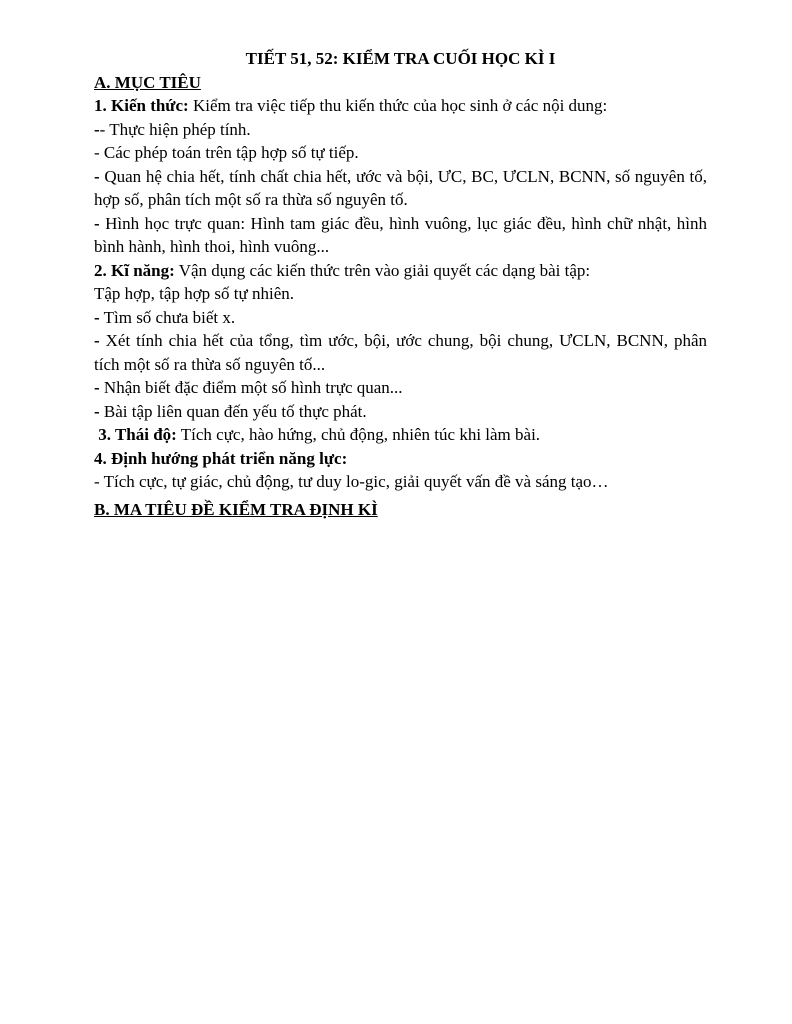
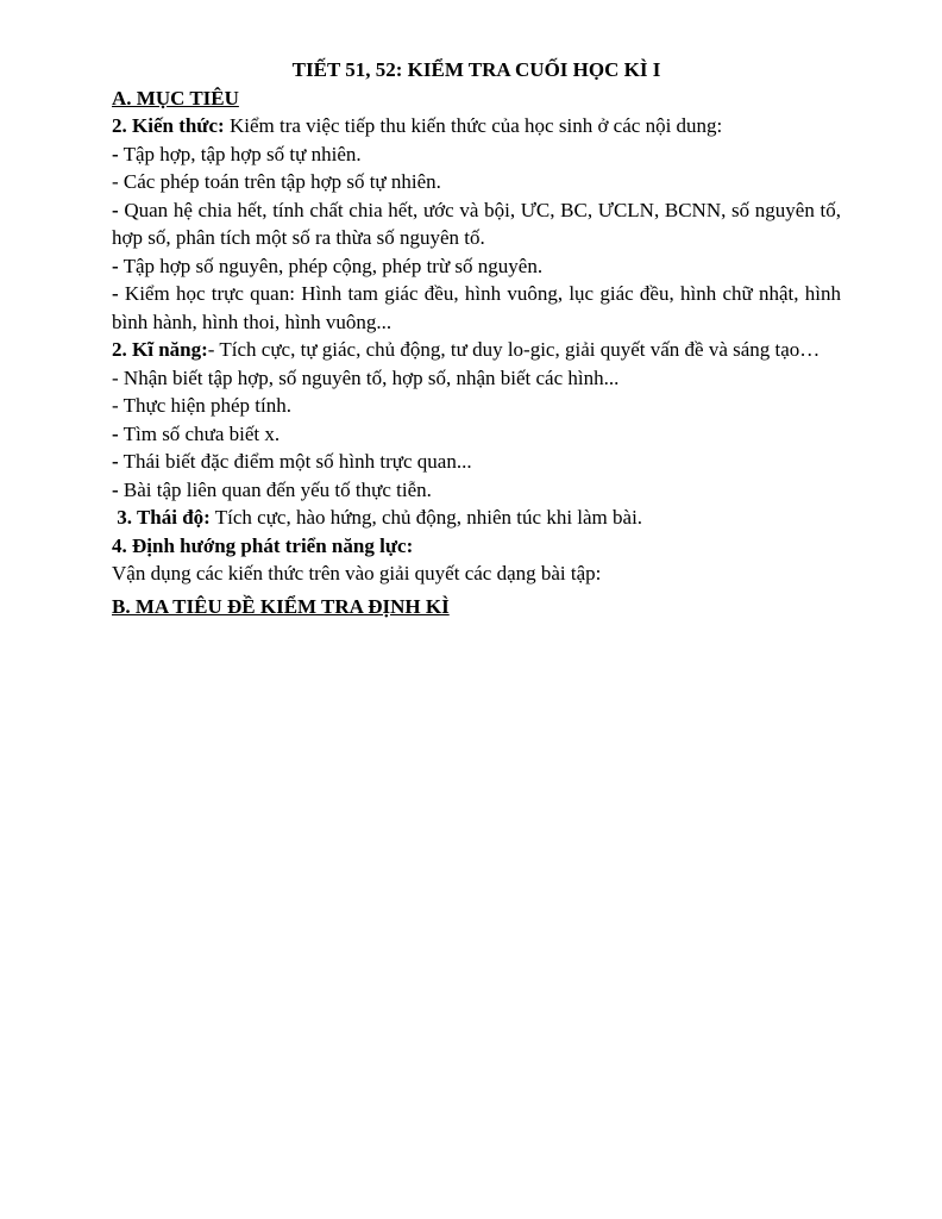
  TIẾT 51, 52: KIỂM TRA CUỐI HỌC KÌ I
  A. MỤC TIÊU
- 1. Kiến thức: Kiểm tra việc tiếp thu kiến thức của học sinh ở các nội dung:
+ 2. Kiến thức: Kiểm tra việc tiếp thu kiến thức của học sinh ở các nội dung:
- -- Thực hiện phép tính.
+ - Tập hợp, tập hợp số tự nhiên.
- - Các phép toán trên tập hợp số tự tiếp.
+ - Các phép toán trên tập hợp số tự nhiên.
  - Quan hệ chia hết, tính chất chia hết, ước và bội, ƯC, BC, ƯCLN, BCNN, số nguyên tố, hợp số, phân tích một số ra thừa số nguyên tố.
+ - Tập hợp số nguyên, phép cộng, phép trừ số nguyên.
- - Hình học trực quan: Hình tam giác đều, hình vuông, lục giác đều, hình chữ nhật, hình bình hành, hình thoi, hình vuông...
+ - Kiểm học trực quan: Hình tam giác đều, hình vuông, lục giác đều, hình chữ nhật, hình bình hành, hình thoi, hình vuông...
- 2. Kĩ năng: Vận dụng các kiến thức trên vào giải quyết các dạng bài tập:
+ 2. Kĩ năng:- Tích cực, tự giác, chủ động, tư duy lo-gic, giải quyết vấn đề và sáng tạo…
+ - Nhận biết tập hợp, số nguyên tố, hợp số, nhận biết các hình...
- Tập hợp, tập hợp số tự nhiên.
+ - Thực hiện phép tính.
  - Tìm số chưa biết x.
- - Xét tính chia hết của tổng, tìm ước, bội, ước chung, bội chung, ƯCLN, BCNN, phân tích một số ra thừa số nguyên tố...
- - Nhận biết đặc điểm một số hình trực quan...
+ - Thái biết đặc điểm một số hình trực quan...
- - Bài tập liên quan đến yếu tố thực phát.
+ - Bài tập liên quan đến yếu tố thực tiễn.
  3. Thái độ: Tích cực, hào hứng, chủ động, nhiên túc khi làm bài.
  4. Định hướng phát triển năng lực:
- - Tích cực, tự giác, chủ động, tư duy lo-gic, giải quyết vấn đề và sáng tạo…
+ Vận dụng các kiến thức trên vào giải quyết các dạng bài tập:
  B. MA TIÊU ĐỀ KIỂM TRA ĐỊNH KÌ
